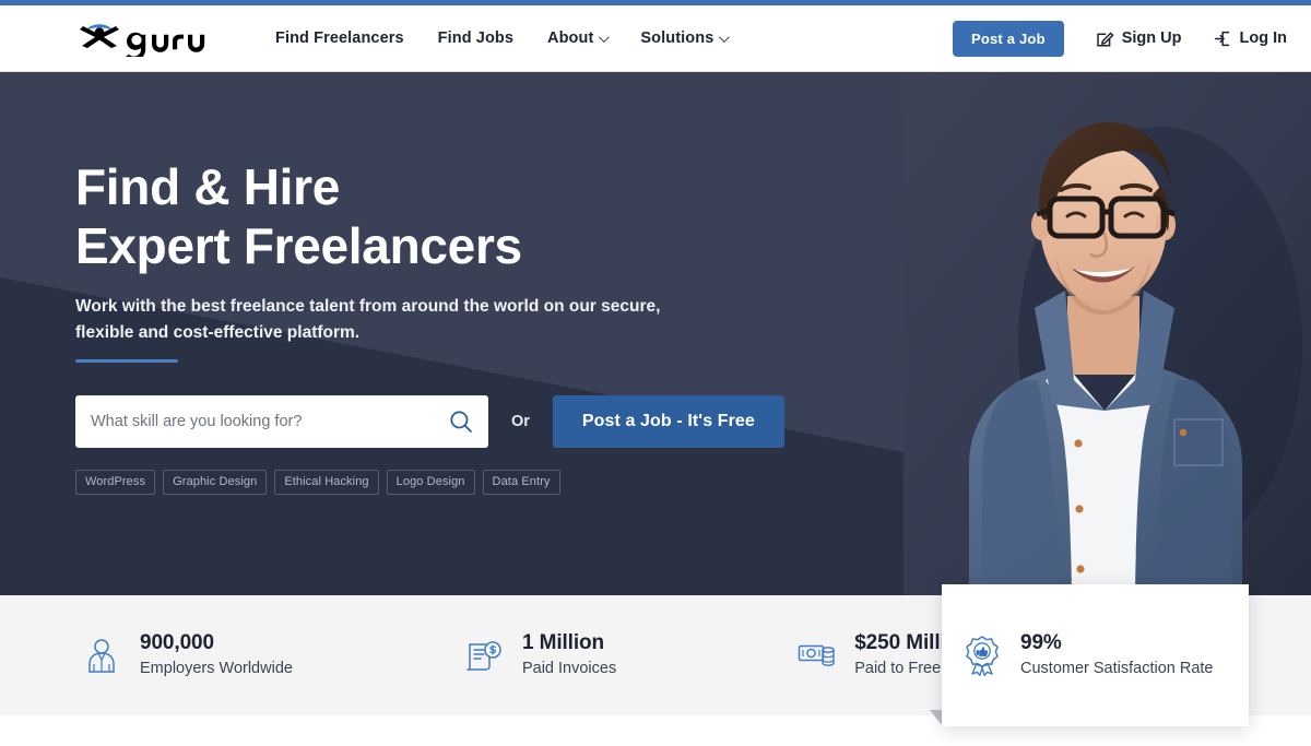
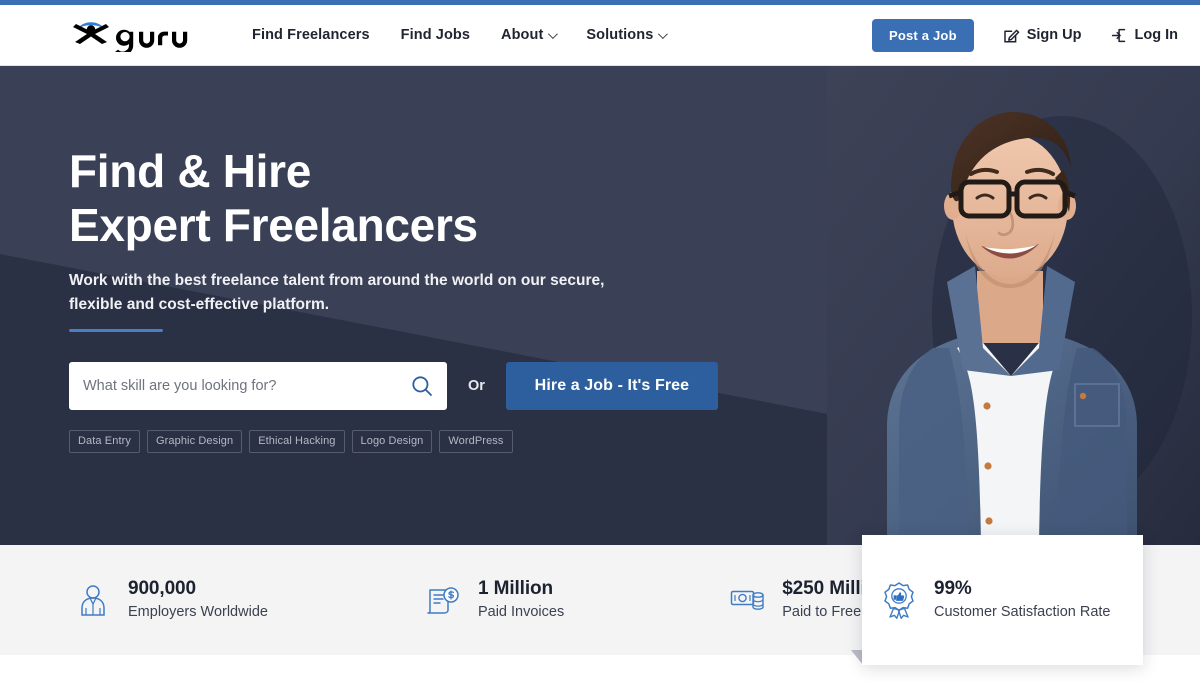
  Find Freelancers
  Find Jobs
  About
  Solutions
  Post a Job
  Sign Up
  Log In
  Find & Hire
  Expert Freelancers
  Work with the best freelance talent from around the world on our secure, flexible and cost-effective platform.
  What skill are you looking for?
  Or
- Post a Job - It's Free
+ Hire a Job - It's Free
- WordPress
+ Data Entry
  Graphic Design
  Ethical Hacking
  Logo Design
- Data Entry
+ WordPress
  900,000
  Employers Worldwide
  1 Million
  Paid Invoices
  $250 Mill
  99%
  Customer Satisfaction Rate
